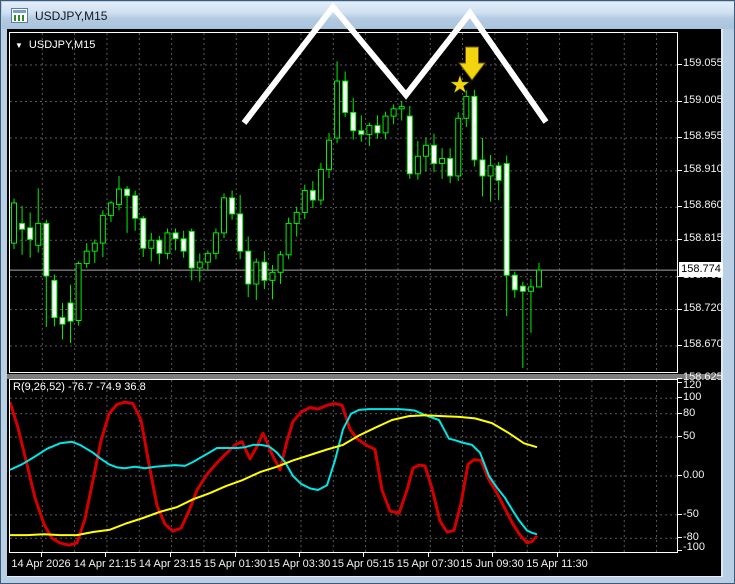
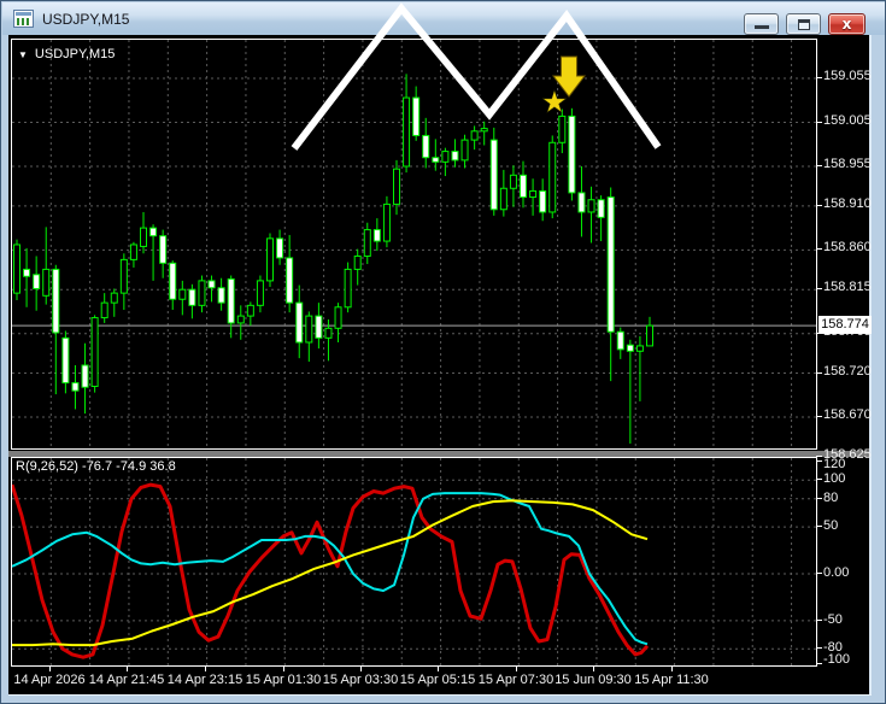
  USDJPY,M15
+ x
  ▼
  USDJPY,M15
  R(9,26,52) -76.7 -74.9 36.8
  158.774
  159.055
  159.005
  158.955
  158.910
  158.860
  158.815
  158.720
  158.670
  158.625
  120
  100
  80
  50
  0.00
  -50
  -80
  -100
  14 Apr 2026
- 14 Apr 21:15
+ 14 Apr 21:45
  14 Apr 23:15
  15 Apr 01:30
  15 Apr 03:30
  15 Apr 05:15
  15 Apr 07:30
  15 Jun 09:30
  15 Apr 11:30
  ★
